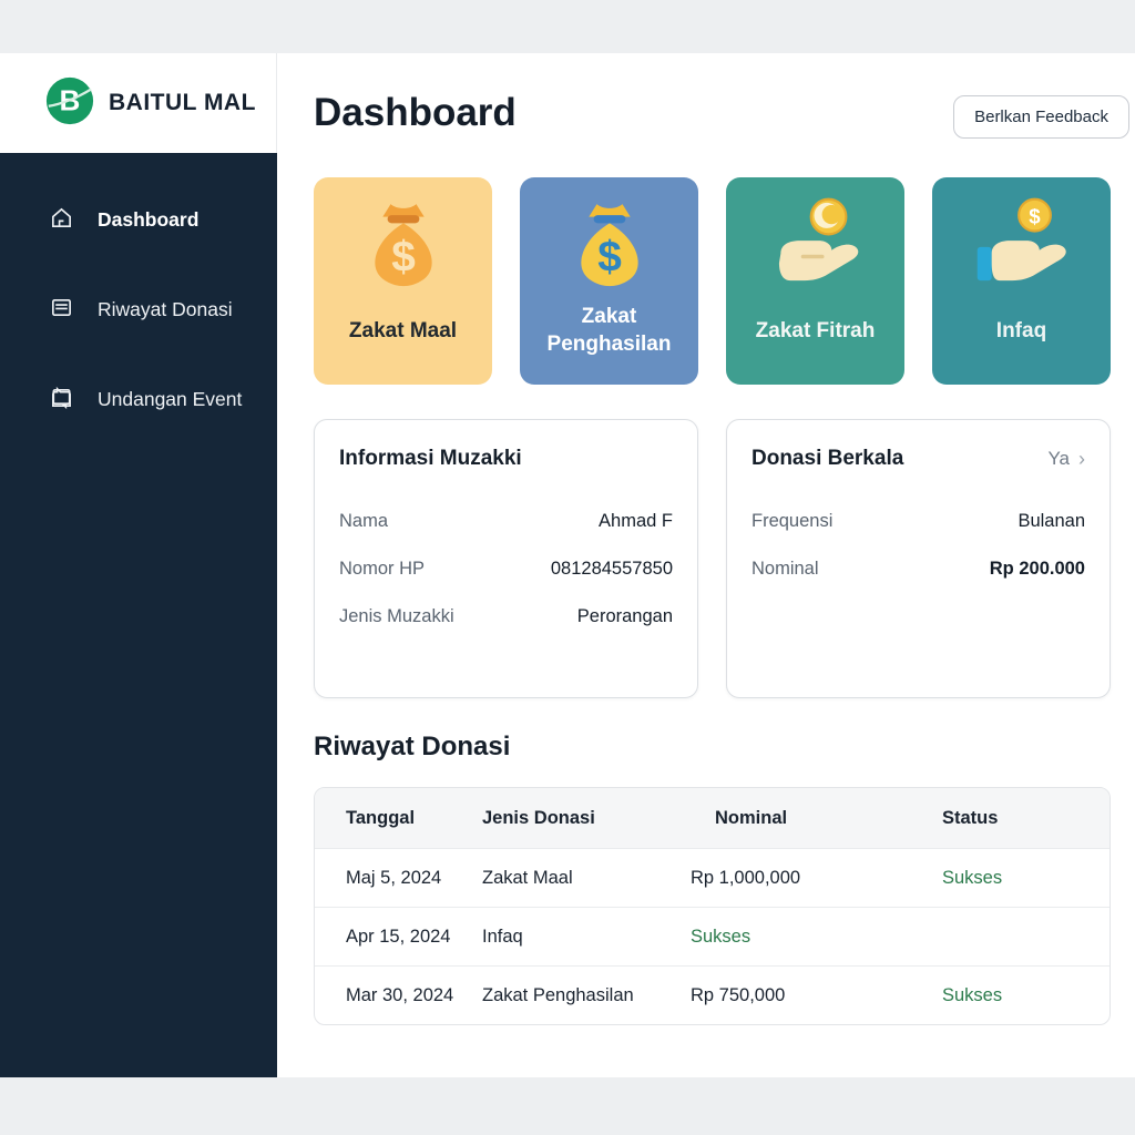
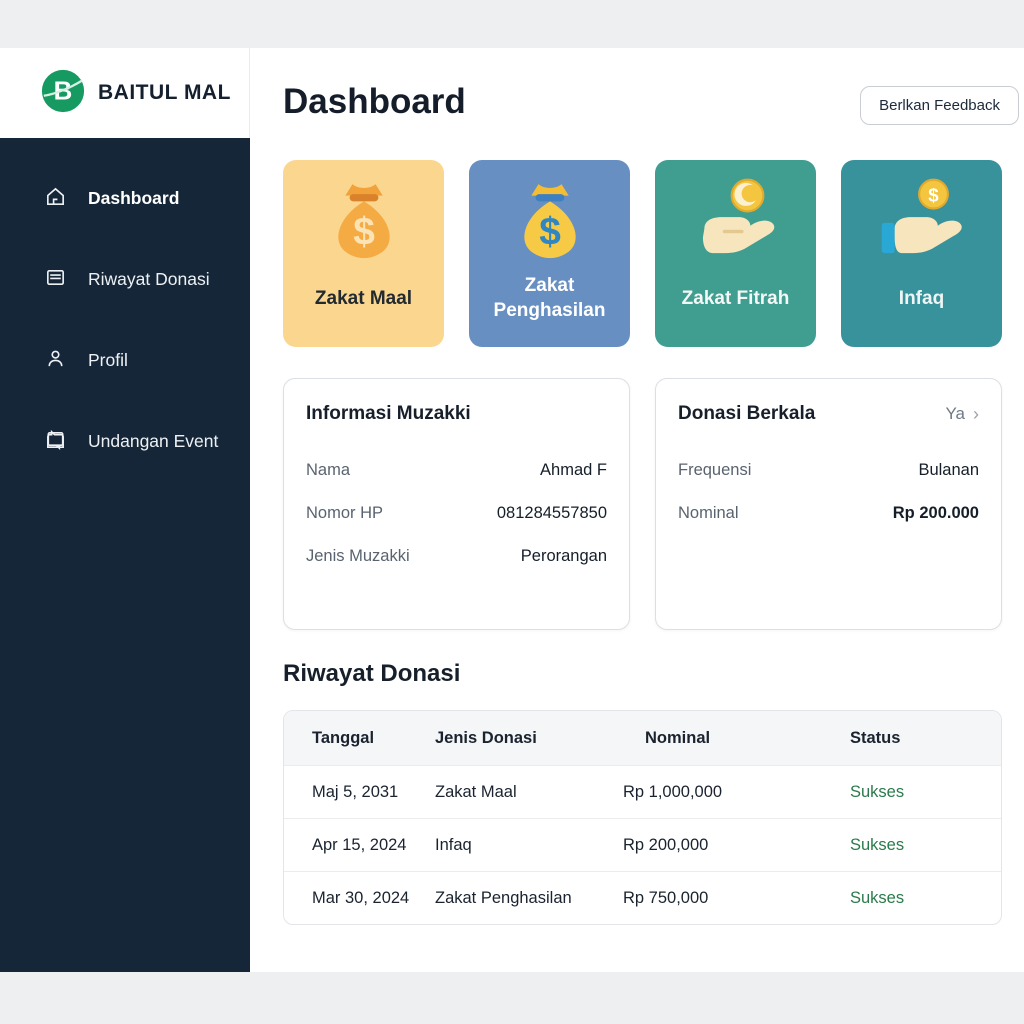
  B
  BAITUL MAL
  Dashboard
  Riwayat Donasi
+ Profil
  Undangan Event
  Dashboard
  Berlkan Feedback
  $
  Zakat Maal
  $
  Zakat Penghasilan
  Zakat Fitrah
  $
  Infaq
  Informasi Muzakki
  Nama
  Ahmad F
  Nomor HP
  081284557850
  Jenis Muzakki
  Perorangan
  Donasi Berkala
  Ya
  ›
  Frequensi
  Bulanan
  Nominal
  Rp 200.000
  Riwayat Donasi
  Tanggal
  Jenis Donasi
  Nominal
  Status
- Maj 5, 2024
+ Maj 5, 2031
  Zakat Maal
  Rp 1,000,000
  Sukses
  Apr 15, 2024
  Infaq
+ Rp 200,000
  Sukses
  Mar 30, 2024
  Zakat Penghasilan
  Rp 750,000
  Sukses
